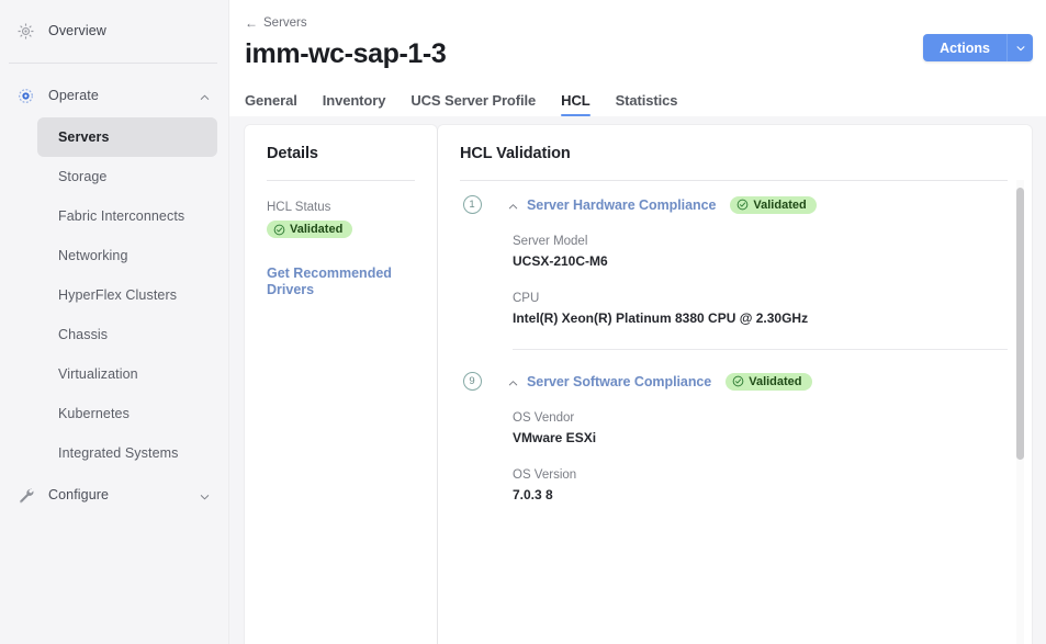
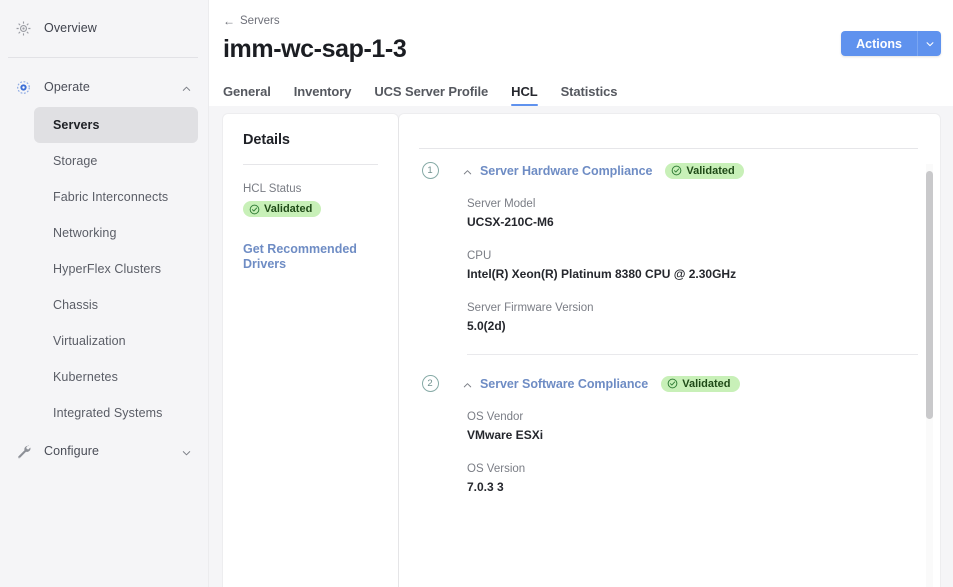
  Overview
  Operate
  Servers
  Storage
  Fabric Interconnects
  Networking
  HyperFlex Clusters
  Chassis
  Virtualization
  Kubernetes
  Integrated Systems
  Configure
  ←
  Servers
  imm-wc-sap-1-3
  Actions
  General
  Inventory
  UCS Server Profile
  HCL
  Statistics
  Details
  HCL Status
  Validated
  Get Recommended Drivers
- HCL Validation
  1
  Server Hardware Compliance
  Validated
  Server Model
  UCSX-210C-M6
  CPU
  Intel(R) Xeon(R) Platinum 8380 CPU @ 2.30GHz
+ Server Firmware Version
+ 5.0(2d)
- 9
+ 2
  Server Software Compliance
  Validated
  OS Vendor
  VMware ESXi
  OS Version
- 7.0.3 8
+ 7.0.3 3
